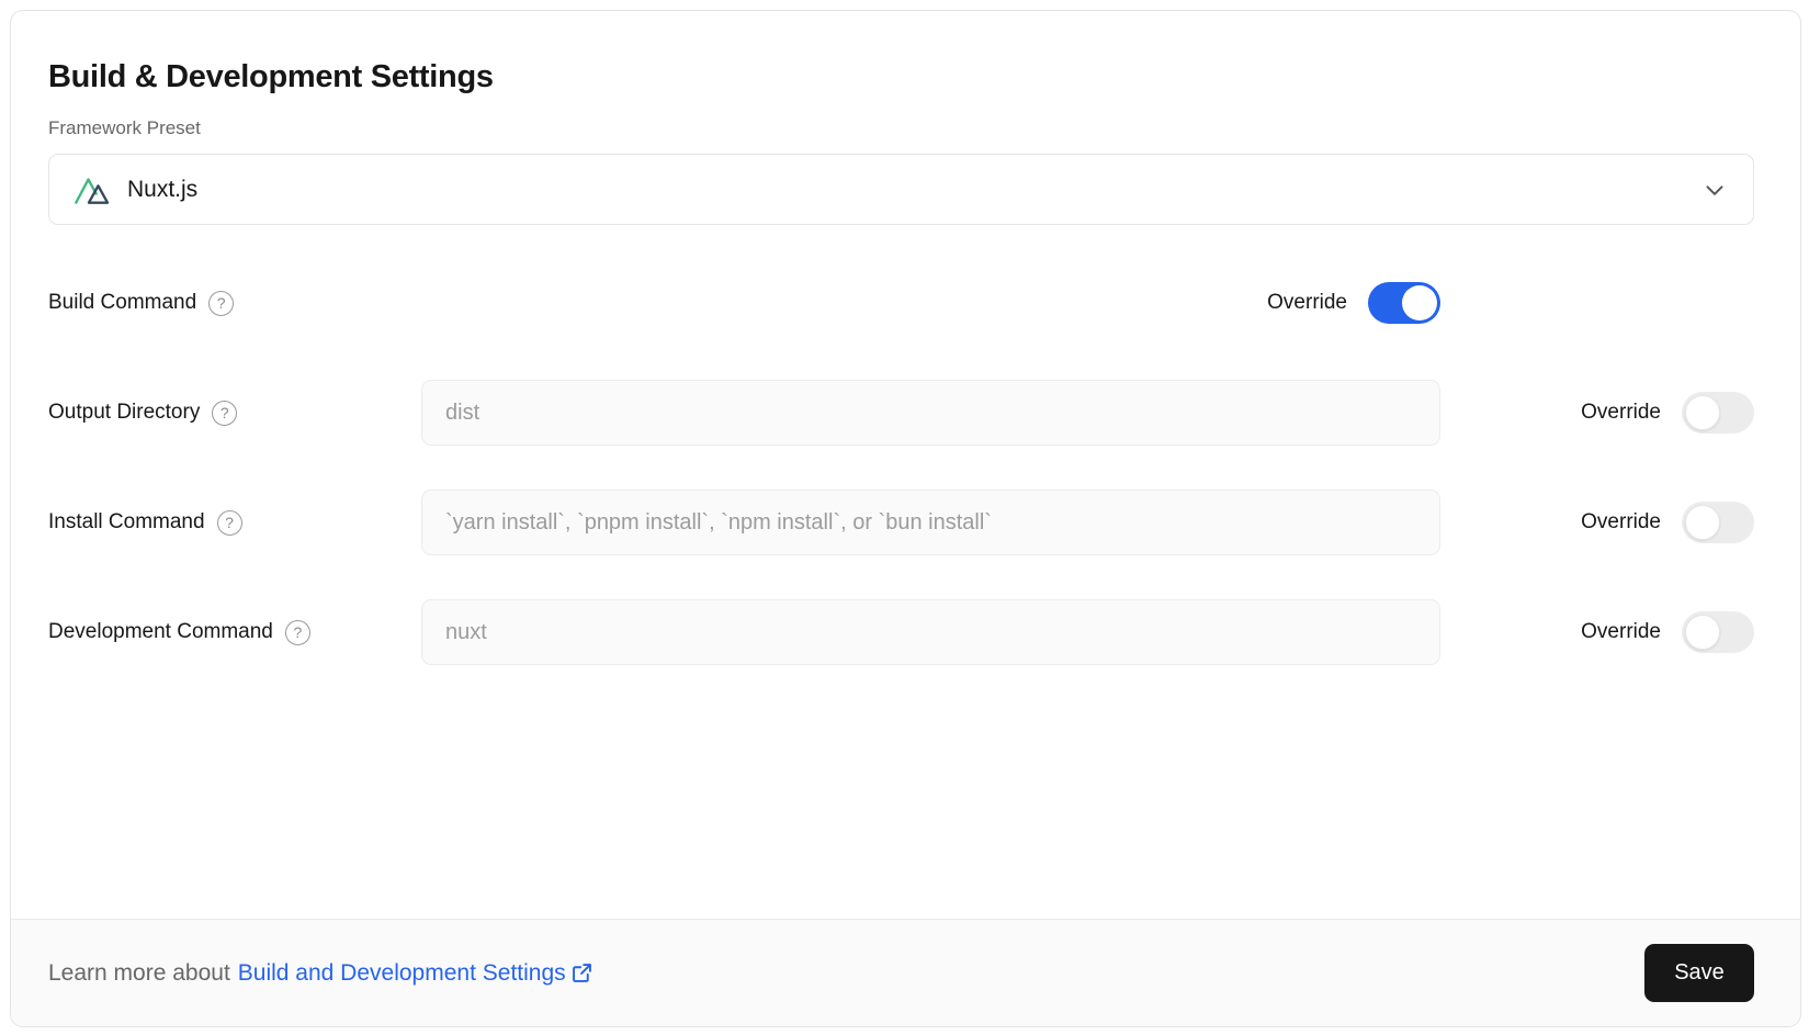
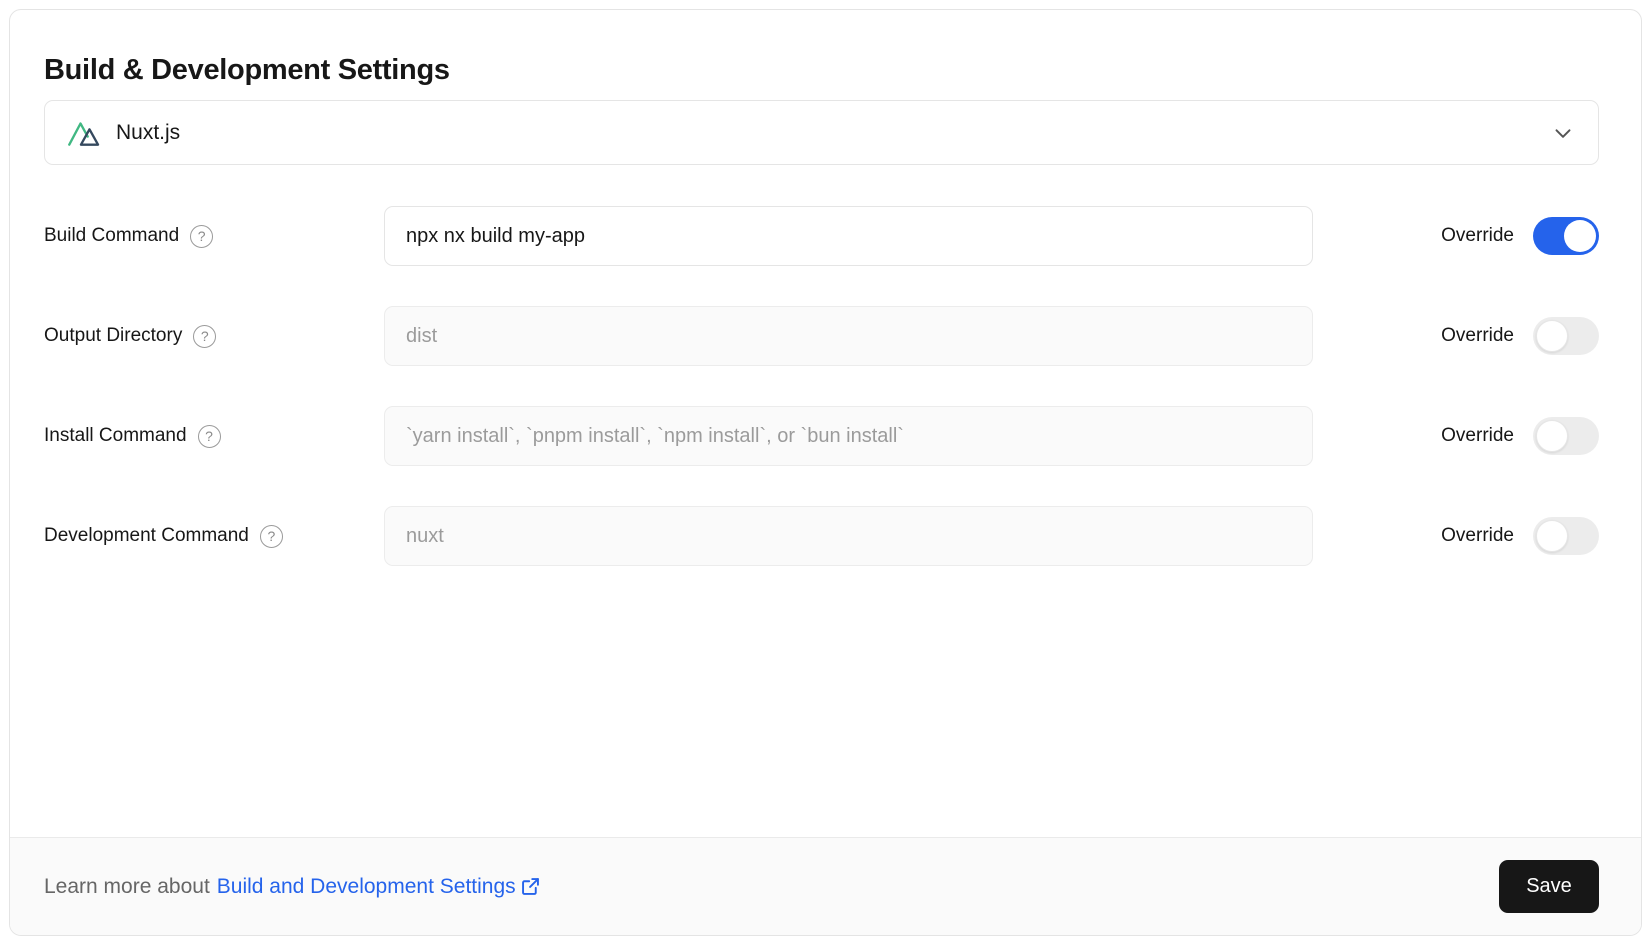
  Build & Development Settings
- Framework Preset
  Nuxt.js
  Build Command
  ?
+ npx nx build my-app
  Override
  Output Directory
  ?
  dist
  Override
  Install Command
  ?
  `yarn install`, `pnpm install`, `npm install`, or `bun install`
  Override
  Development Command
  ?
  nuxt
  Override
  Learn more about
  Build and Development Settings
  Save
